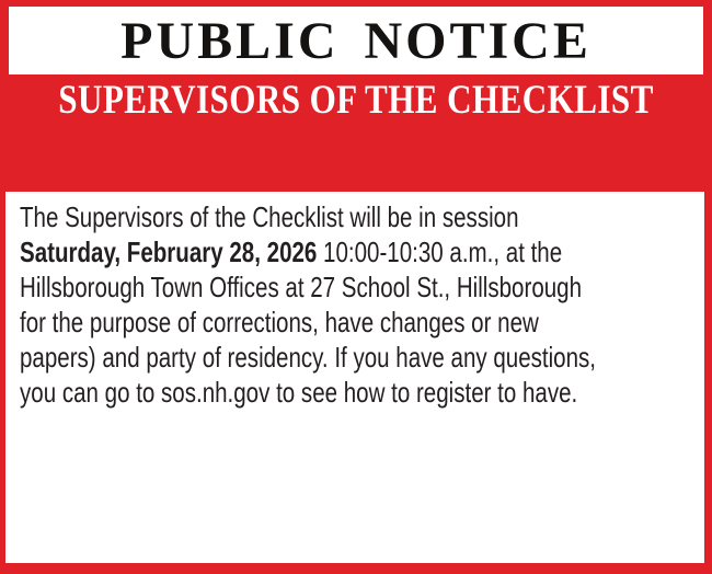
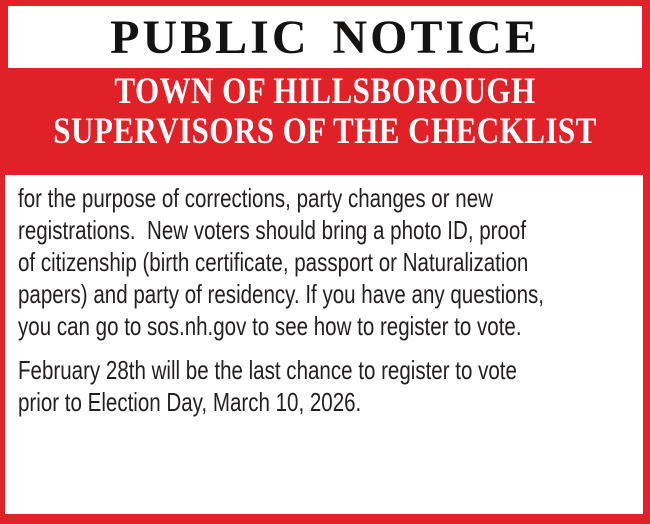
  PUBLIC NOTICE
+ TOWN OF HILLSBOROUGH
  SUPERVISORS OF THE CHECKLIST
- The Supervisors of the Checklist will be in session
- Saturday, February 28, 2026 10:00-10:30 a.m., at the
- Hillsborough Town Offices at 27 School St., Hillsborough
- for the purpose of corrections, have changes or new
+ for the purpose of corrections, party changes or new
+ registrations. New voters should bring a photo ID, proof
+ of citizenship (birth certificate, passport or Naturalization
  papers) and party of residency. If you have any questions,
- you can go to sos.nh.gov to see how to register to have.
+ you can go to sos.nh.gov to see how to register to vote.
+ February 28th will be the last chance to register to vote
+ prior to Election Day, March 10, 2026.
